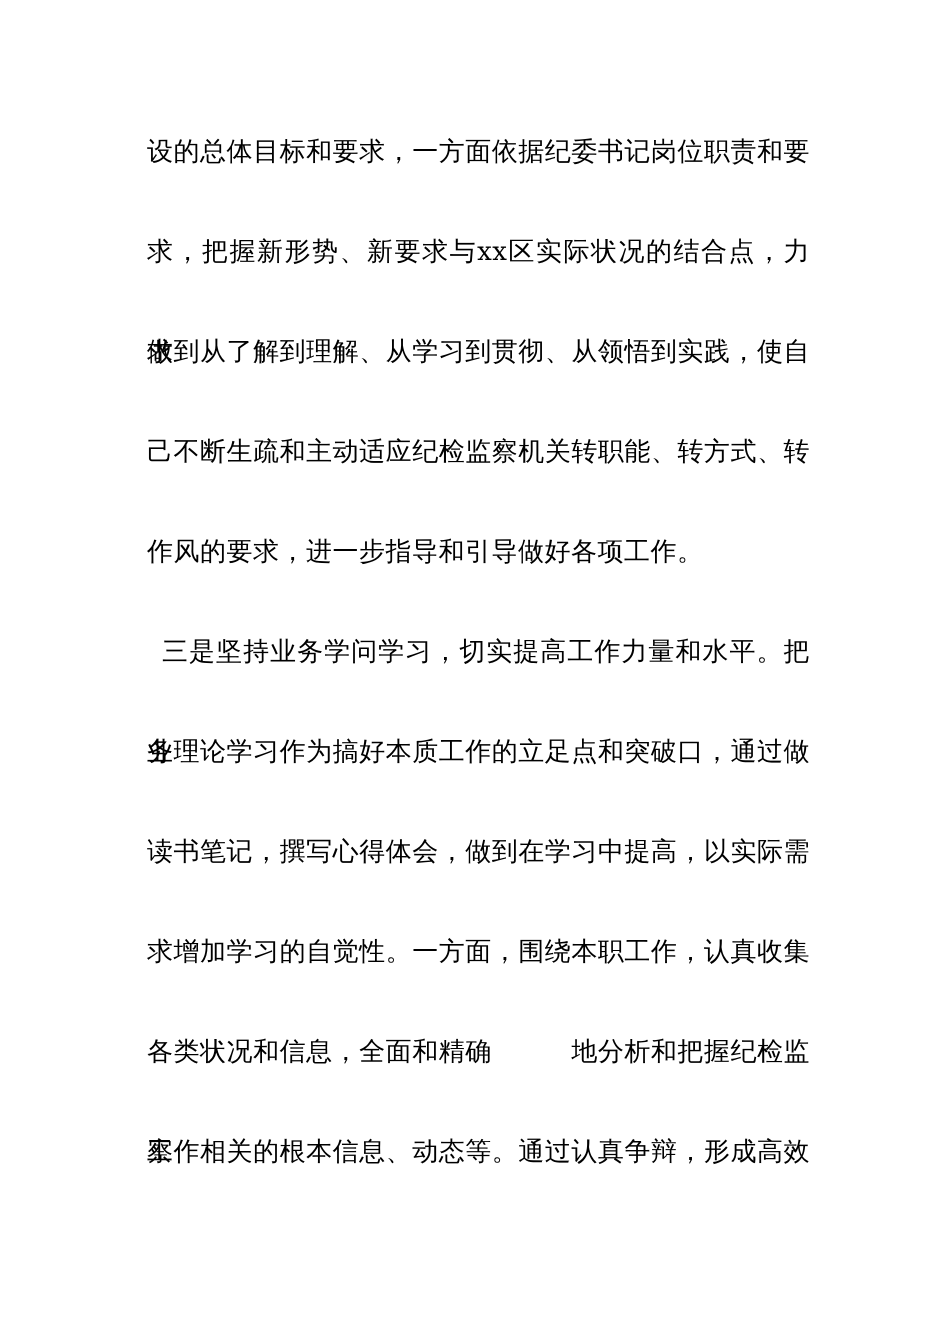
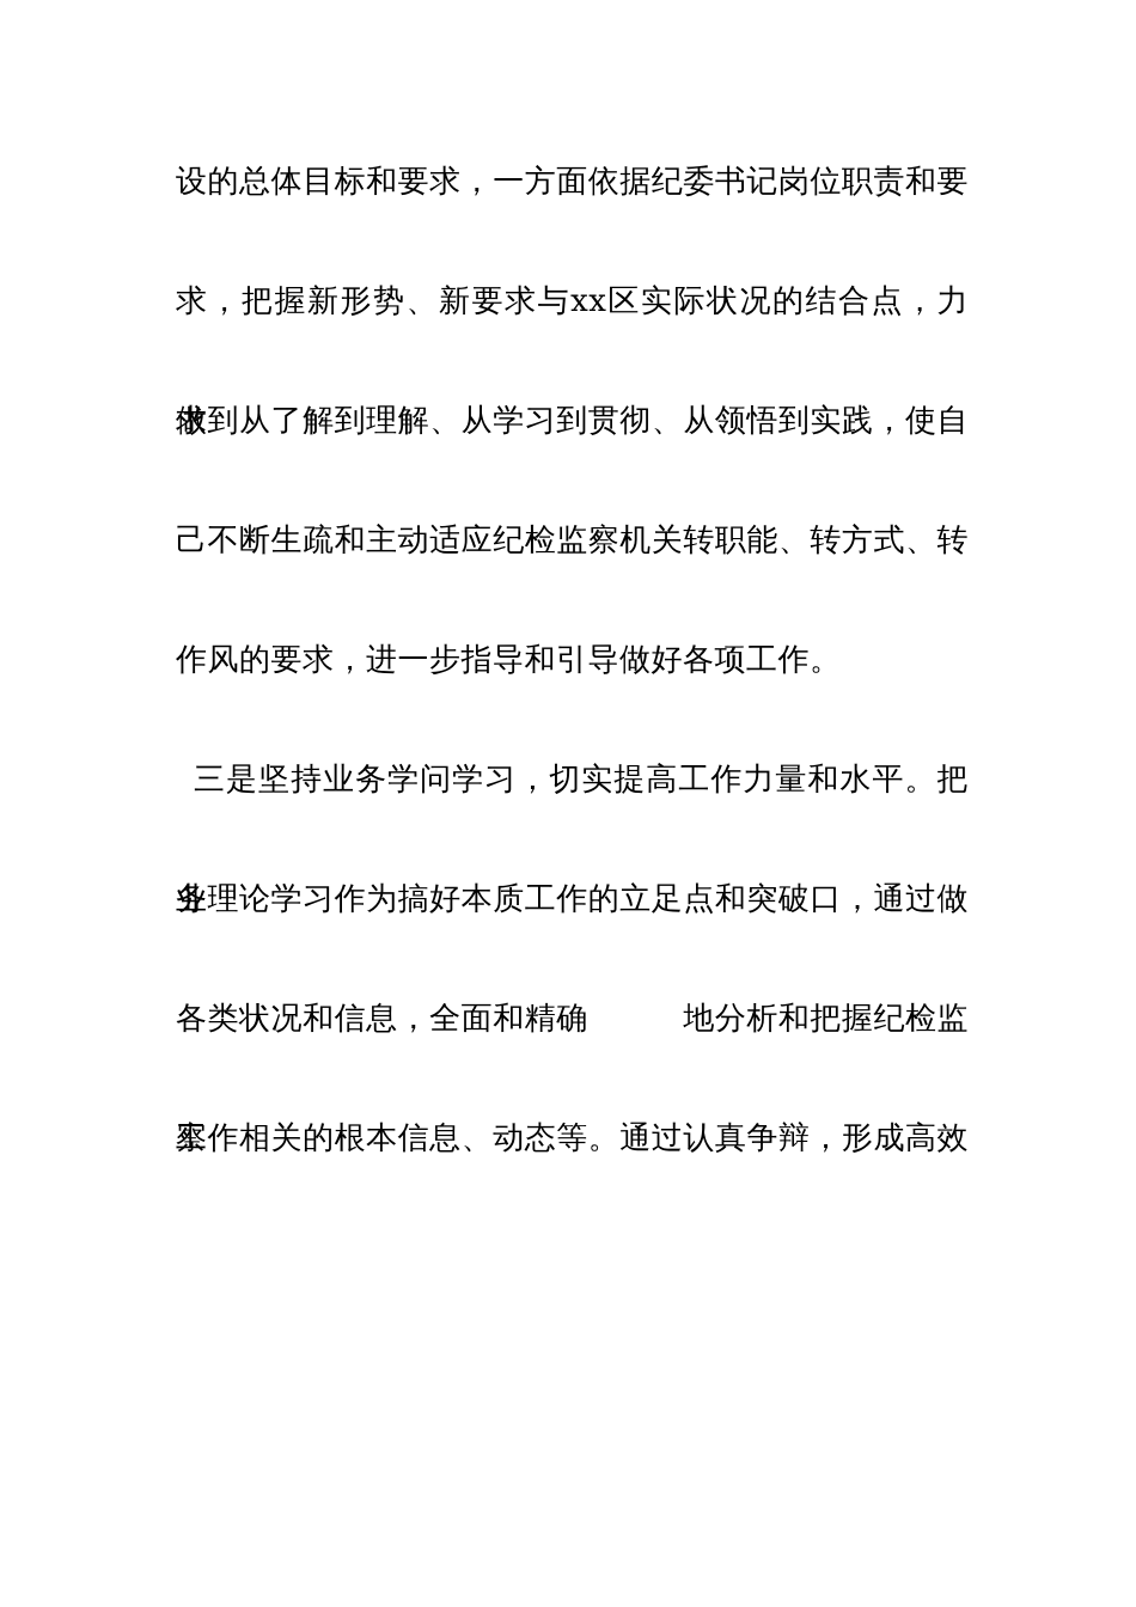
  设的总体目标和要求，一方面依据纪委书记岗位职责和要
  求，把握新形势、新要求与xx区实际状况的结合点，力求
  做到从了解到理解、从学习到贯彻、从领悟到实践，使自
  己不断生疏和主动适应纪检监察机关转职能、转方式、转
  作风的要求，进一步指导和引导做好各项工作。
  三是坚持业务学问学习，切实提高工作力量和水平。把业
  务理论学习作为搞好本质工作的立足点和突破口，通过做
- 读书笔记，撰写心得体会，做到在学习中提高，以实际需
- 求增加学习的自觉性。一方面，围绕本职工作，认真收集
  各类状况和信息，全面和精确 地分析和把握纪检监察
  工作相关的根本信息、动态等。通过认真争辩，形成高效
